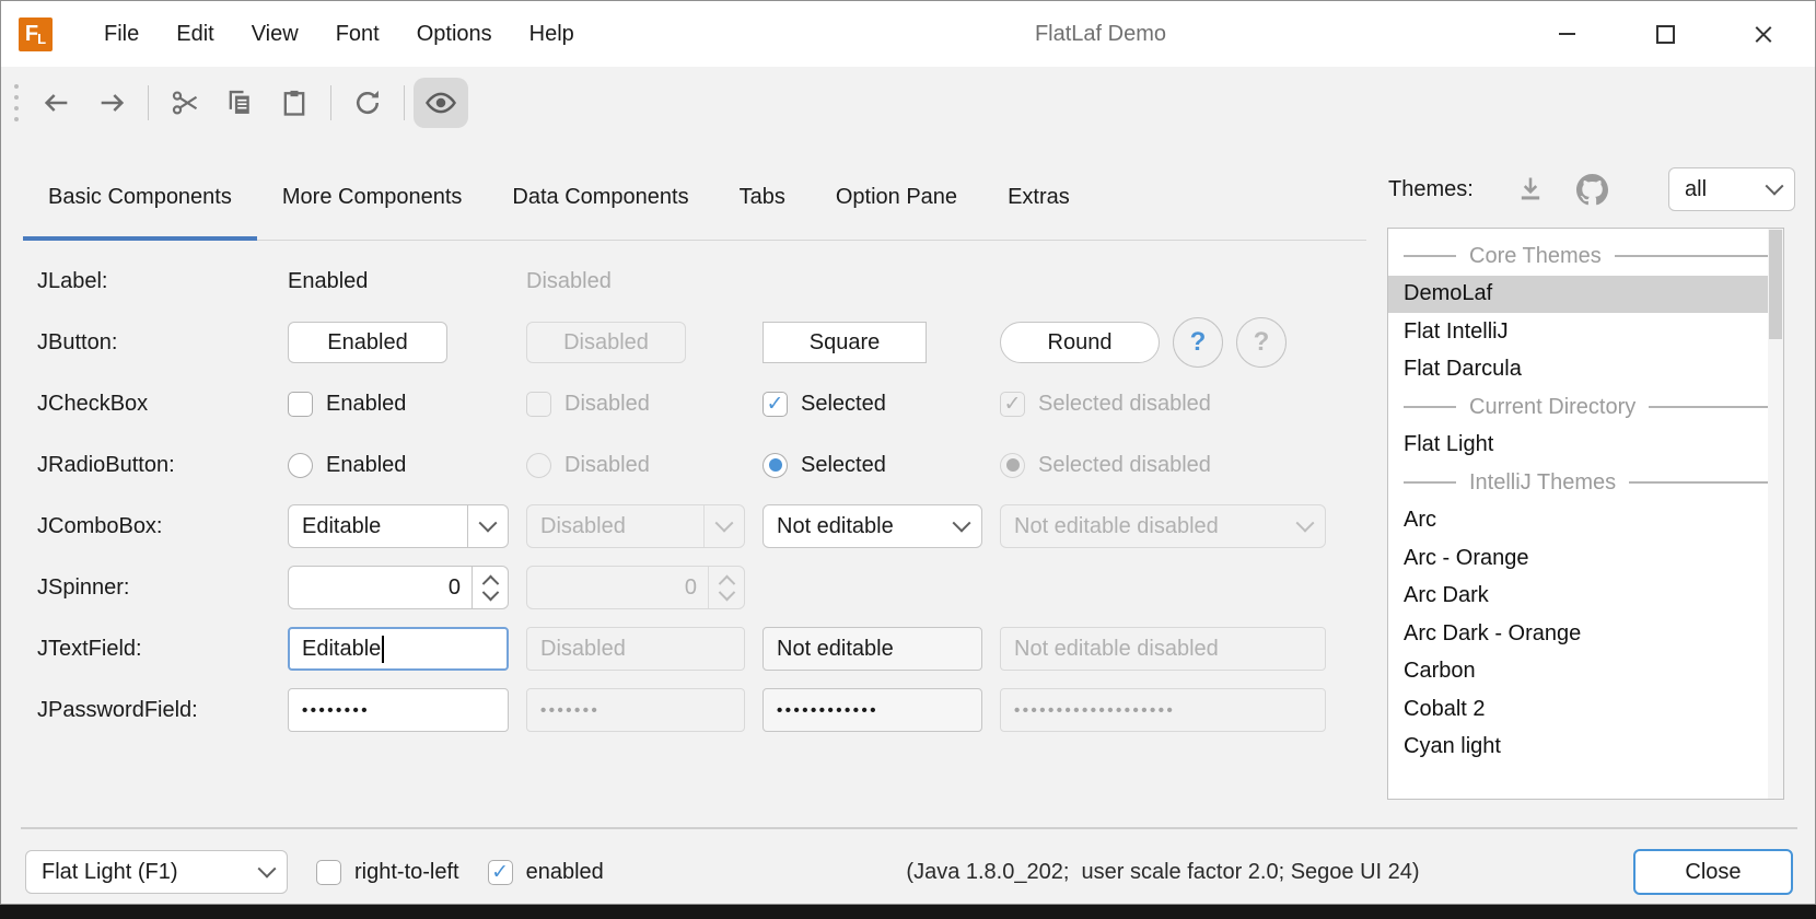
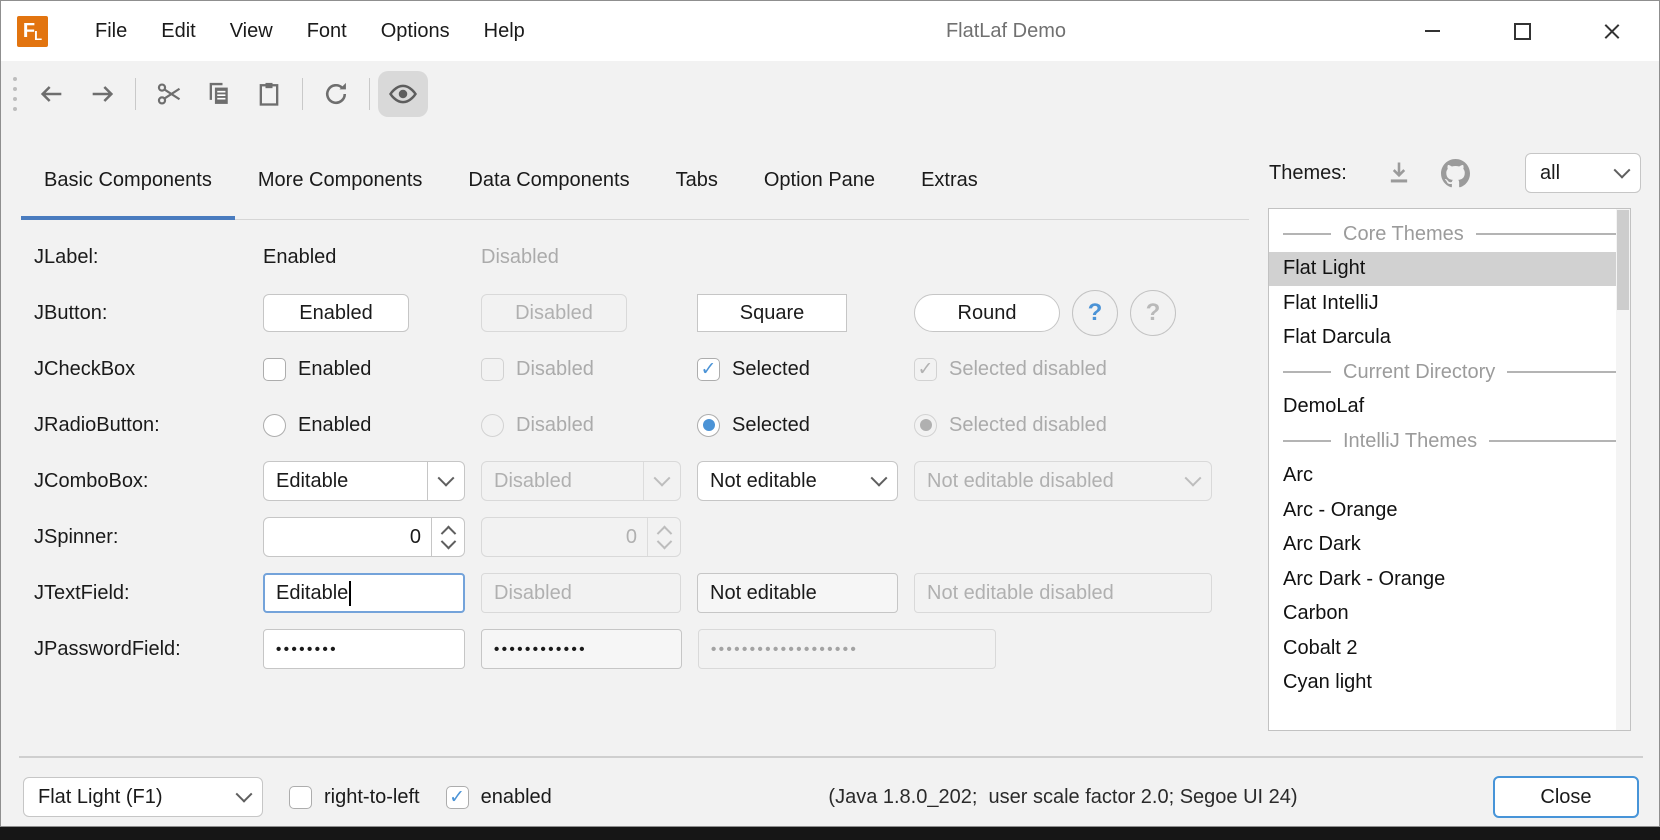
  F
  L
  File
  Edit
  View
  Font
  Options
  Help
  FlatLaf Demo
  Basic Components
  More Components
  Data Components
  Tabs
  Option Pane
  Extras
  JLabel:
  Enabled
  Disabled
  JButton:
  Enabled
  Disabled
  Square
  Round
  ?
  ?
  JCheckBox
  Enabled
  Disabled
  ✓
  Selected
  ✓
  Selected disabled
  JRadioButton:
  Enabled
  Disabled
  Selected
  Selected disabled
  JComboBox:
  Editable
  Disabled
  Not editable
  Not editable disabled
  JSpinner:
  0
  0
  JTextField:
  Editable
  Disabled
  Not editable
  Not editable disabled
  JPasswordField:
  ••••••••
- •••••••
  ••••••••••••
  •••••••••••••••••••
  Themes:
  all
  Core Themes
- DemoLaf
+ Flat Light
  Flat IntelliJ
  Flat Darcula
  Current Directory
- Flat Light
+ DemoLaf
  IntelliJ Themes
  Arc
  Arc - Orange
  Arc Dark
  Arc Dark - Orange
  Carbon
  Cobalt 2
  Cyan light
  Flat Light (F1)
  right-to-left
  ✓
  enabled
  (Java 1.8.0_202; user scale factor 2.0; Segoe UI 24)
  Close
